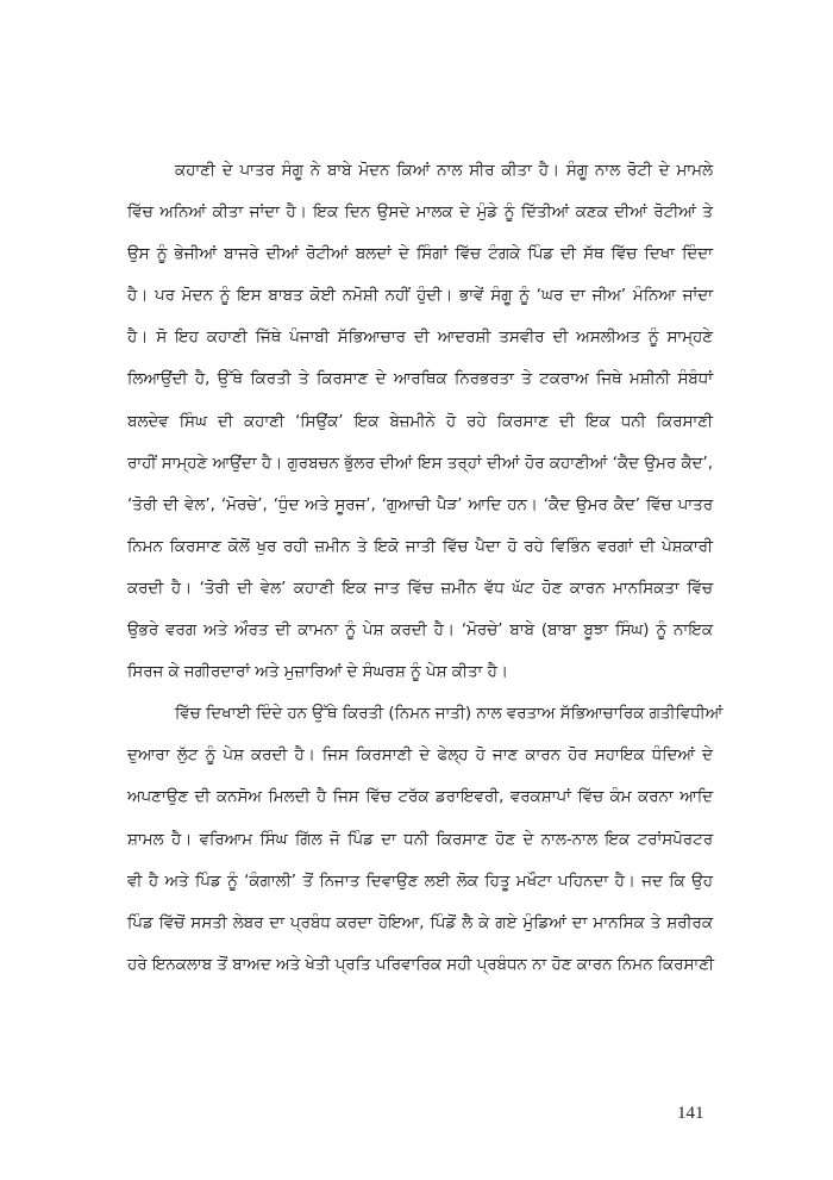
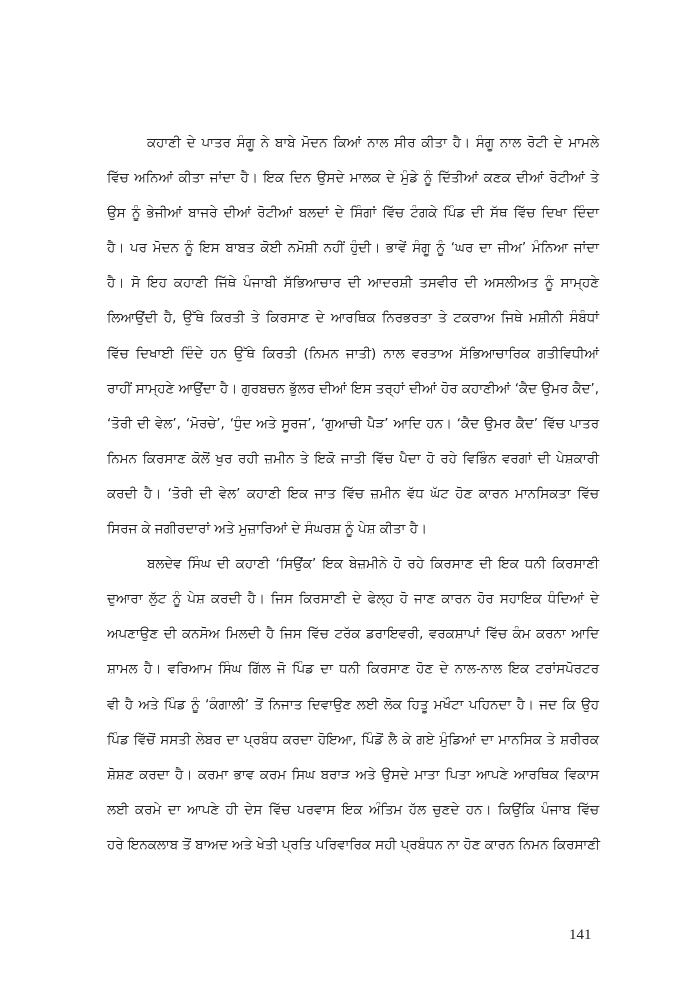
  ਕਹਾਣੀ ਦੇ ਪਾਤਰ ਸੰਗੂ ਨੇ ਬਾਬੇ ਮੋਦਨ ਕਿਆਂ ਨਾਲ ਸੀਰ ਕੀਤਾ ਹੈ। ਸੰਗੂ ਨਾਲ ਰੋਟੀ ਦੇ ਮਾਮਲੇ
  ਵਿੱਚ ਅਨਿਆਂ ਕੀਤਾ ਜਾਂਦਾ ਹੈ। ਇਕ ਦਿਨ ਉਸਦੇ ਮਾਲਕ ਦੇ ਮੁੰਡੇ ਨੂੰ ਦਿੱਤੀਆਂ ਕਣਕ ਦੀਆਂ ਰੋਟੀਆਂ ਤੇ
  ਉਸ ਨੂੰ ਭੇਜੀਆਂ ਬਾਜਰੇ ਦੀਆਂ ਰੋਟੀਆਂ ਬਲਦਾਂ ਦੇ ਸਿੰਗਾਂ ਵਿੱਚ ਟੰਗਕੇ ਪਿੰਡ ਦੀ ਸੱਥ ਵਿੱਚ ਦਿਖਾ ਦਿੰਦਾ
  ਹੈ। ਪਰ ਮੋਦਨ ਨੂੰ ਇਸ ਬਾਬਤ ਕੋਈ ਨਮੋਸ਼ੀ ਨਹੀਂ ਹੁੰਦੀ। ਭਾਵੇਂ ਸੰਗੂ ਨੂੰ ‘ਘਰ ਦਾ ਜੀਅ’ ਮੰਨਿਆ ਜਾਂਦਾ
  ਹੈ। ਸੋ ਇਹ ਕਹਾਣੀ ਜਿੱਥੇ ਪੰਜਾਬੀ ਸੱਭਿਆਚਾਰ ਦੀ ਆਦਰਸ਼ੀ ਤਸਵੀਰ ਦੀ ਅਸਲੀਅਤ ਨੂੰ ਸਾਮ੍ਹਣੇ
  ਲਿਆਉਂਦੀ ਹੈ, ਉੱਥੇ ਕਿਰਤੀ ਤੇ ਕਿਰਸਾਣ ਦੇ ਆਰਥਿਕ ਨਿਰਭਰਤਾ ਤੇ ਟਕਰਾਅ ਜਿਥੇ ਮਸ਼ੀਨੀ ਸੰਬੰਧਾਂ
- ਬਲਦੇਵ ਸਿੰਘ ਦੀ ਕਹਾਣੀ ‘ਸਿਉਂਕ’ ਇਕ ਬੇਜ਼ਮੀਨੇ ਹੋ ਰਹੇ ਕਿਰਸਾਣ ਦੀ ਇਕ ਧਨੀ ਕਿਰਸਾਣੀ
+ ਵਿੱਚ ਦਿਖਾਈ ਦਿੰਦੇ ਹਨ ਉੱਥੇ ਕਿਰਤੀ (ਨਿਮਨ ਜਾਤੀ) ਨਾਲ ਵਰਤਾਅ ਸੱਭਿਆਚਾਰਿਕ ਗਤੀਵਿਧੀਆਂ
  ਰਾਹੀਂ ਸਾਮ੍ਹਣੇ ਆਉਂਦਾ ਹੈ। ਗੁਰਬਚਨ ਭੁੱਲਰ ਦੀਆਂ ਇਸ ਤਰ੍ਹਾਂ ਦੀਆਂ ਹੋਰ ਕਹਾਣੀਆਂ ‘ਕੈਦ ਉਮਰ ਕੈਦ’,
  ‘ਤੋਰੀ ਦੀ ਵੇਲ’, ‘ਮੋਰਚੇ’, ‘ਧੁੰਦ ਅਤੇ ਸੂਰਜ’, ‘ਗੁਆਚੀ ਪੈੜ’ ਆਦਿ ਹਨ। ‘ਕੈਦ ਉਮਰ ਕੈਦ’ ਵਿੱਚ ਪਾਤਰ
  ਨਿਮਨ ਕਿਰਸਾਣ ਕੋਲੋਂ ਖੁਰ ਰਹੀ ਜ਼ਮੀਨ ਤੇ ਇਕੋ ਜਾਤੀ ਵਿੱਚ ਪੈਦਾ ਹੋ ਰਹੇ ਵਿਭਿੰਨ ਵਰਗਾਂ ਦੀ ਪੇਸ਼ਕਾਰੀ
  ਕਰਦੀ ਹੈ। ‘ਤੋਰੀ ਦੀ ਵੇਲ’ ਕਹਾਣੀ ਇਕ ਜਾਤ ਵਿੱਚ ਜ਼ਮੀਨ ਵੱਧ ਘੱਟ ਹੋਣ ਕਾਰਨ ਮਾਨਸਿਕਤਾ ਵਿੱਚ
- ਉਭਰੇ ਵਰਗ ਅਤੇ ਔਰਤ ਦੀ ਕਾਮਨਾ ਨੂੰ ਪੇਸ਼ ਕਰਦੀ ਹੈ। ‘ਮੋਰਚੇ’ ਬਾਬੇ (ਬਾਬਾ ਬੂਝਾ ਸਿੰਘ) ਨੂੰ ਨਾਇਕ
  ਸਿਰਜ ਕੇ ਜਗੀਰਦਾਰਾਂ ਅਤੇ ਮੁਜ਼ਾਰਿਆਂ ਦੇ ਸੰਘਰਸ਼ ਨੂੰ ਪੇਸ਼ ਕੀਤਾ ਹੈ।
- ਵਿੱਚ ਦਿਖਾਈ ਦਿੰਦੇ ਹਨ ਉੱਥੇ ਕਿਰਤੀ (ਨਿਮਨ ਜਾਤੀ) ਨਾਲ ਵਰਤਾਅ ਸੱਭਿਆਚਾਰਿਕ ਗਤੀਵਿਧੀਆਂ
+ ਬਲਦੇਵ ਸਿੰਘ ਦੀ ਕਹਾਣੀ ‘ਸਿਉਂਕ’ ਇਕ ਬੇਜ਼ਮੀਨੇ ਹੋ ਰਹੇ ਕਿਰਸਾਣ ਦੀ ਇਕ ਧਨੀ ਕਿਰਸਾਣੀ
  ਦੁਆਰਾ ਲੁੱਟ ਨੂੰ ਪੇਸ਼ ਕਰਦੀ ਹੈ। ਜਿਸ ਕਿਰਸਾਣੀ ਦੇ ਫੇਲ੍ਹ ਹੋ ਜਾਣ ਕਾਰਨ ਹੋਰ ਸਹਾਇਕ ਧੰਦਿਆਂ ਦੇ
  ਅਪਣਾਉਣ ਦੀ ਕਨਸੋਅ ਮਿਲਦੀ ਹੈ ਜਿਸ ਵਿੱਚ ਟਰੱਕ ਡਰਾਇਵਰੀ, ਵਰਕਸ਼ਾਪਾਂ ਵਿੱਚ ਕੰਮ ਕਰਨਾ ਆਦਿ
  ਸ਼ਾਮਲ ਹੈ। ਵਰਿਆਮ ਸਿੰਘ ਗਿੱਲ ਜੋ ਪਿੰਡ ਦਾ ਧਨੀ ਕਿਰਸਾਣ ਹੋਣ ਦੇ ਨਾਲ-ਨਾਲ ਇਕ ਟਰਾਂਸਪੋਰਟਰ
  ਵੀ ਹੈ ਅਤੇ ਪਿੰਡ ਨੂੰ ‘ਕੰਗਾਲੀ’ ਤੋਂ ਨਿਜਾਤ ਦਿਵਾਉਣ ਲਈ ਲੋਕ ਹਿਤੂ ਮਖੌਟਾ ਪਹਿਨਦਾ ਹੈ। ਜਦ ਕਿ ਉਹ
  ਪਿੰਡ ਵਿੱਚੋਂ ਸਸਤੀ ਲੇਬਰ ਦਾ ਪ੍ਰਬੰਧ ਕਰਦਾ ਹੋਇਆ, ਪਿੰਡੋਂ ਲੈ ਕੇ ਗਏ ਮੁੰਡਿਆਂ ਦਾ ਮਾਨਸਿਕ ਤੇ ਸ਼ਰੀਰਕ
+ ਸ਼ੋਸ਼ਣ ਕਰਦਾ ਹੈ। ਕਰਮਾ ਭਾਵ ਕਰਮ ਸਿਘ ਬਰਾੜ ਅਤੇ ਉਸਦੇ ਮਾਤਾ ਪਿਤਾ ਆਪਣੇ ਆਰਥਿਕ ਵਿਕਾਸ
+ ਲਈ ਕਰਮੇ ਦਾ ਆਪਣੇ ਹੀ ਦੇਸ ਵਿੱਚ ਪਰਵਾਸ ਇਕ ਅੰਤਿਮ ਹੱਲ ਚੁਣਦੇ ਹਨ। ਕਿਉਂਕਿ ਪੰਜਾਬ ਵਿੱਚ
  ਹਰੇ ਇਨਕਲਾਬ ਤੋਂ ਬਾਅਦ ਅਤੇ ਖੇਤੀ ਪ੍ਰਤਿ ਪਰਿਵਾਰਿਕ ਸਹੀ ਪ੍ਰਬੰਧਨ ਨਾ ਹੋਣ ਕਾਰਨ ਨਿਮਨ ਕਿਰਸਾਣੀ
  141
